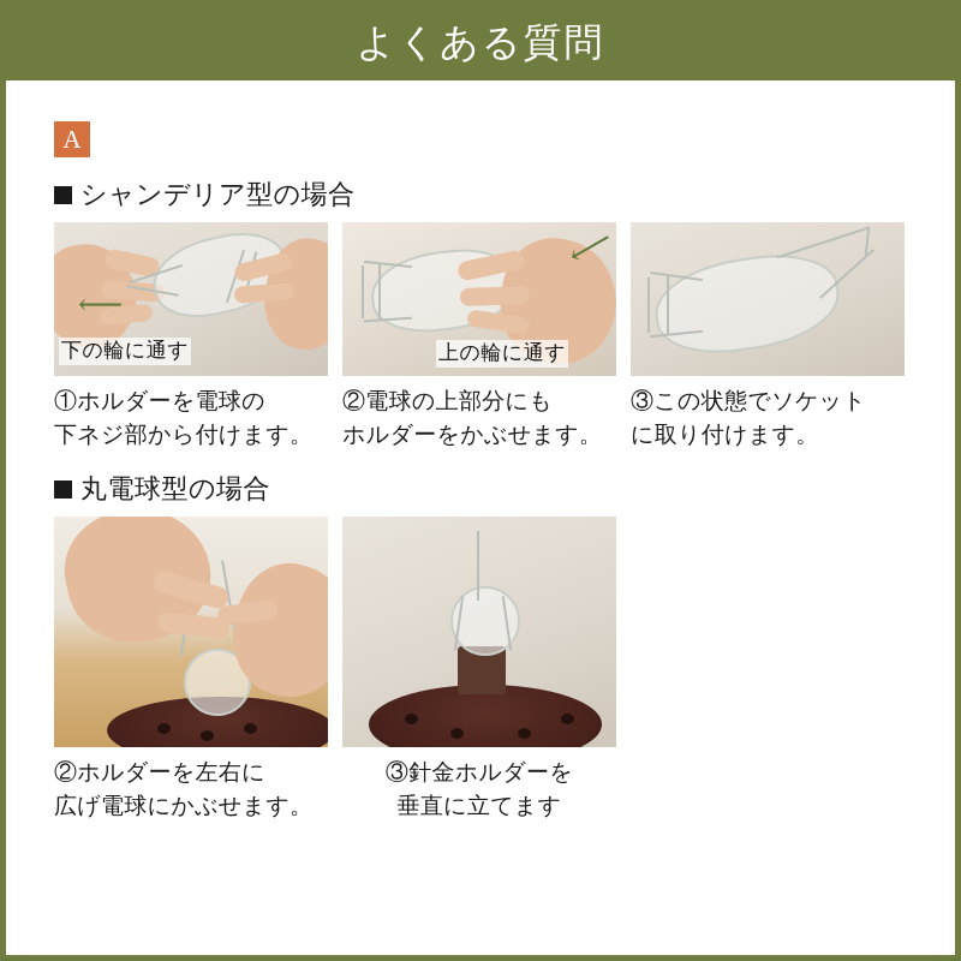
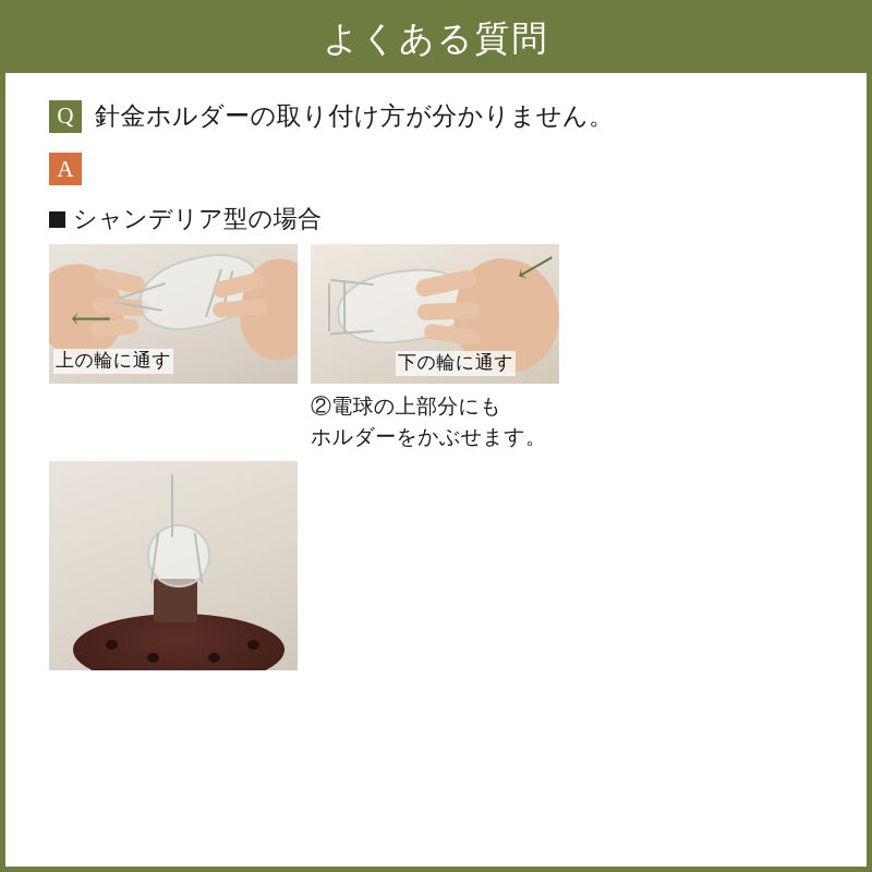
  よくある質問
+ Q
+ 針金ホルダーの取り付け方が分かりません。
  A
  シャンデリア型の場合
  ⟵
- 下の輪に通す
+ 上の輪に通す
- ①ホルダーを電球の
- 下ネジ部から付けます。
- 上の輪に通す
+ 下の輪に通す
  ②電球の上部分にも
  ホルダーをかぶせます。
- ③この状態でソケット
- に取り付けます。
- 丸電球型の場合
- ②ホルダーを左右に
- 広げ電球にかぶせます。
- ③針金ホルダーを
- 垂直に立てます
